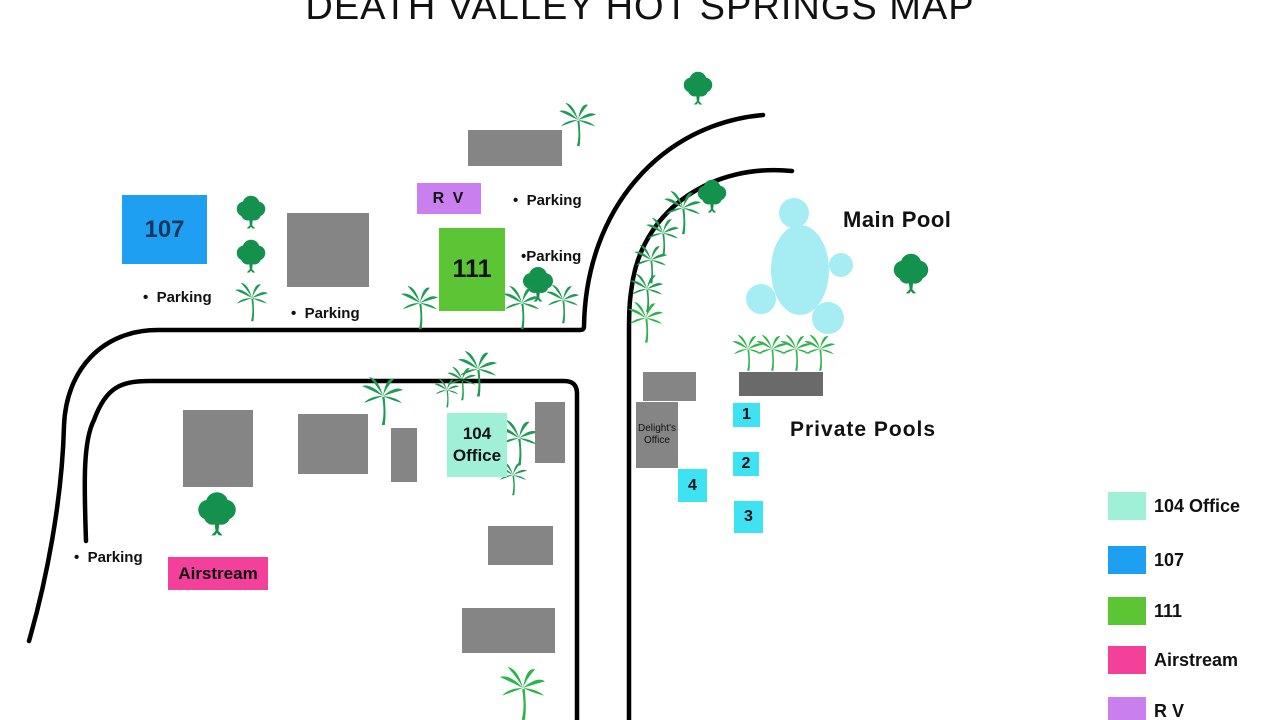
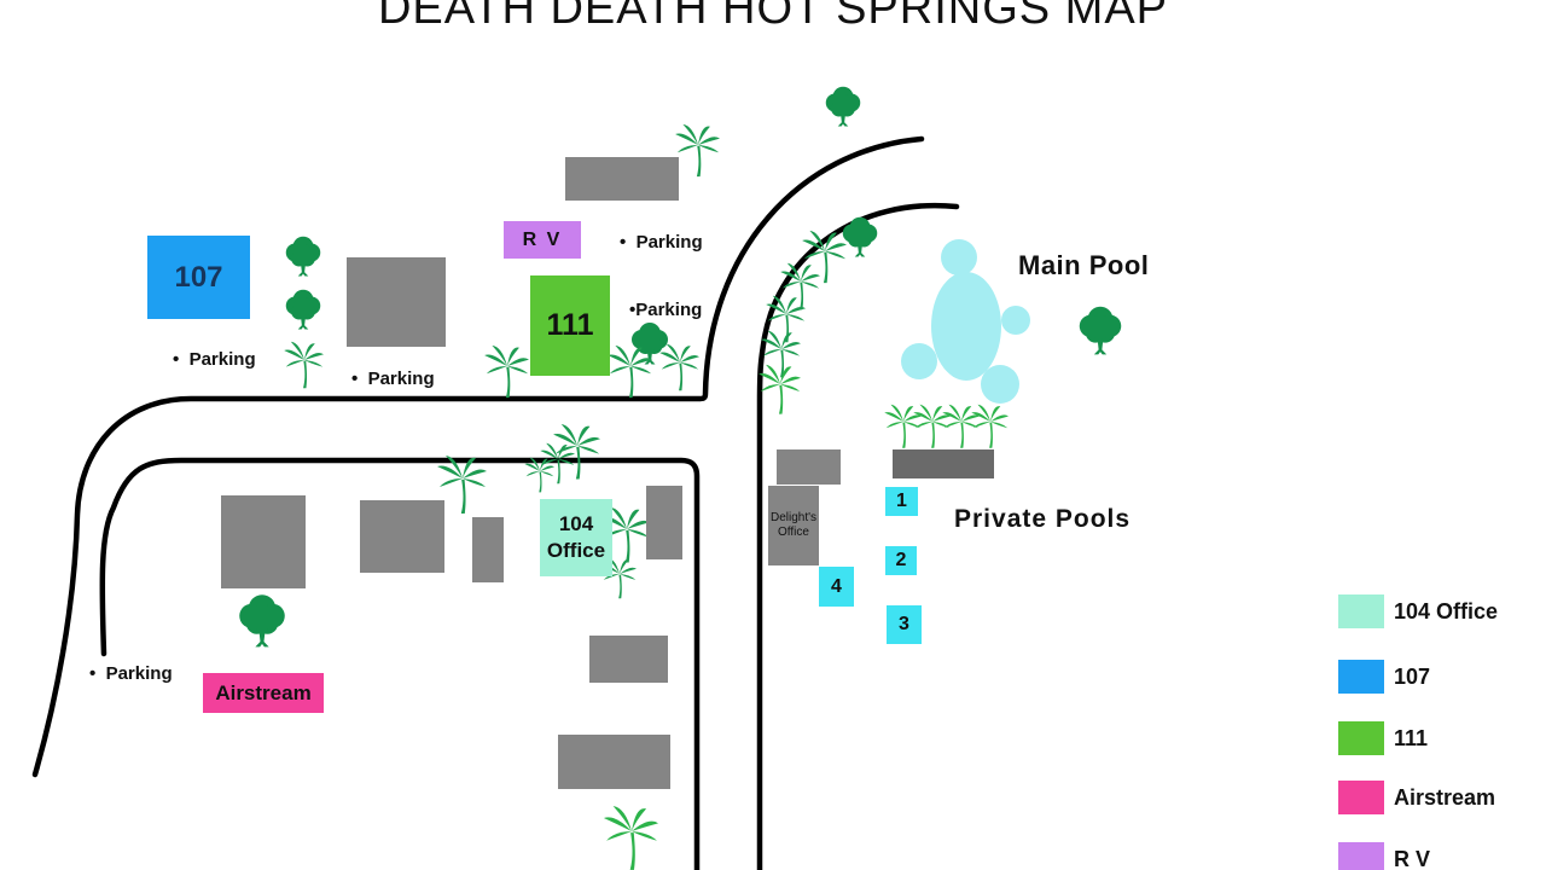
- DEATH VALLEY HOT SPRINGS MAP
+ DEATH DEATH HOT SPRINGS MAP
  107
  R V
  111
  104
  Office
  Airstream
  Delight's
  Office
  1
  2
  4
  3
  Main Pool
  Private Pools
  • Parking
  • Parking
  • Parking
  •Parking
  • Parking
  104 Office
  107
  111
  Airstream
  R V
